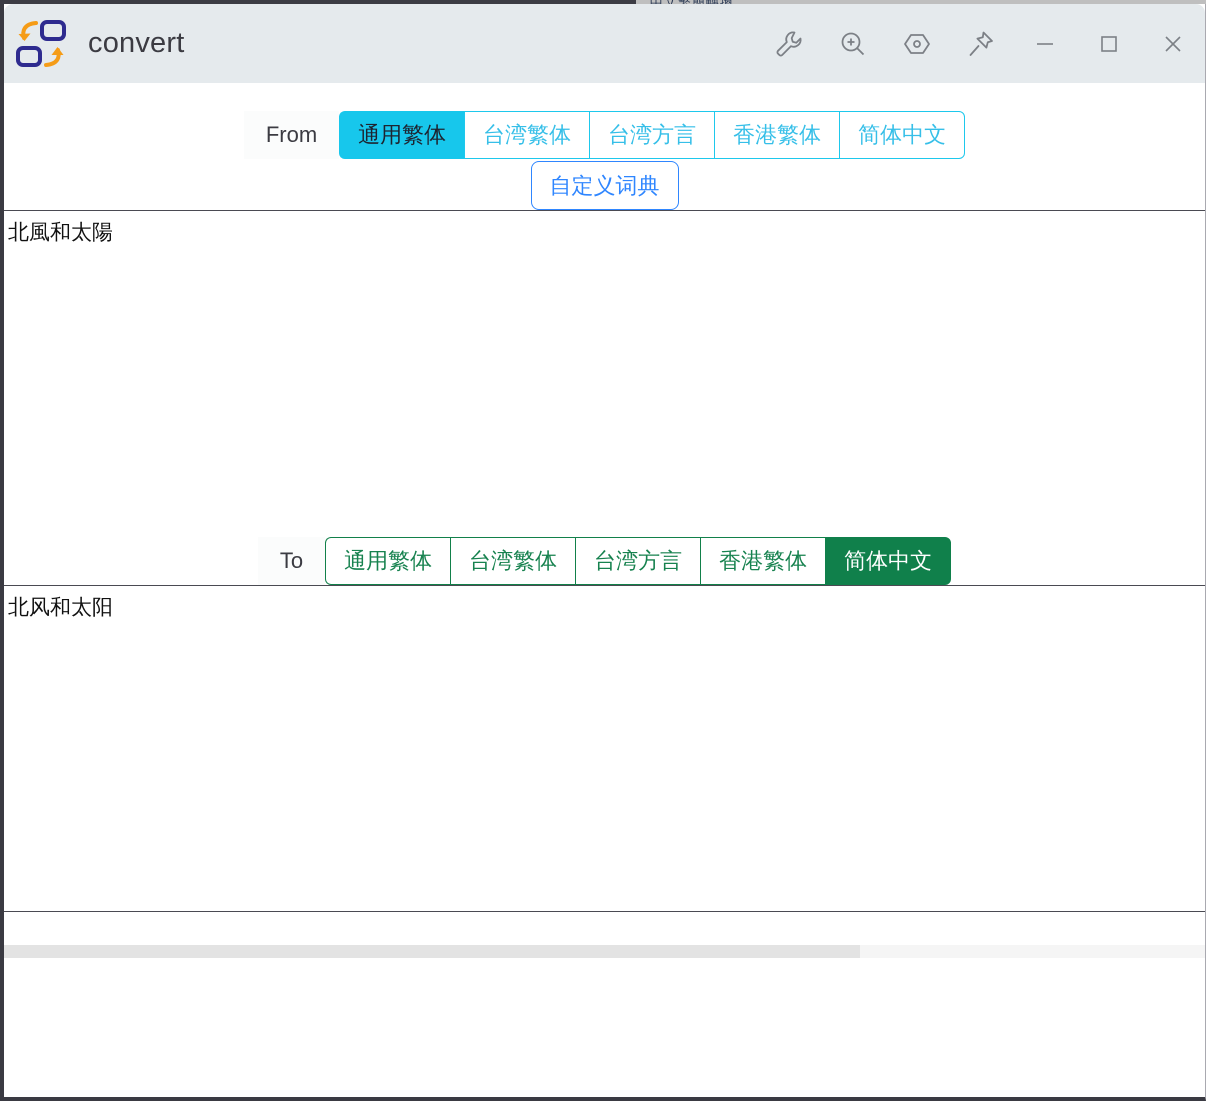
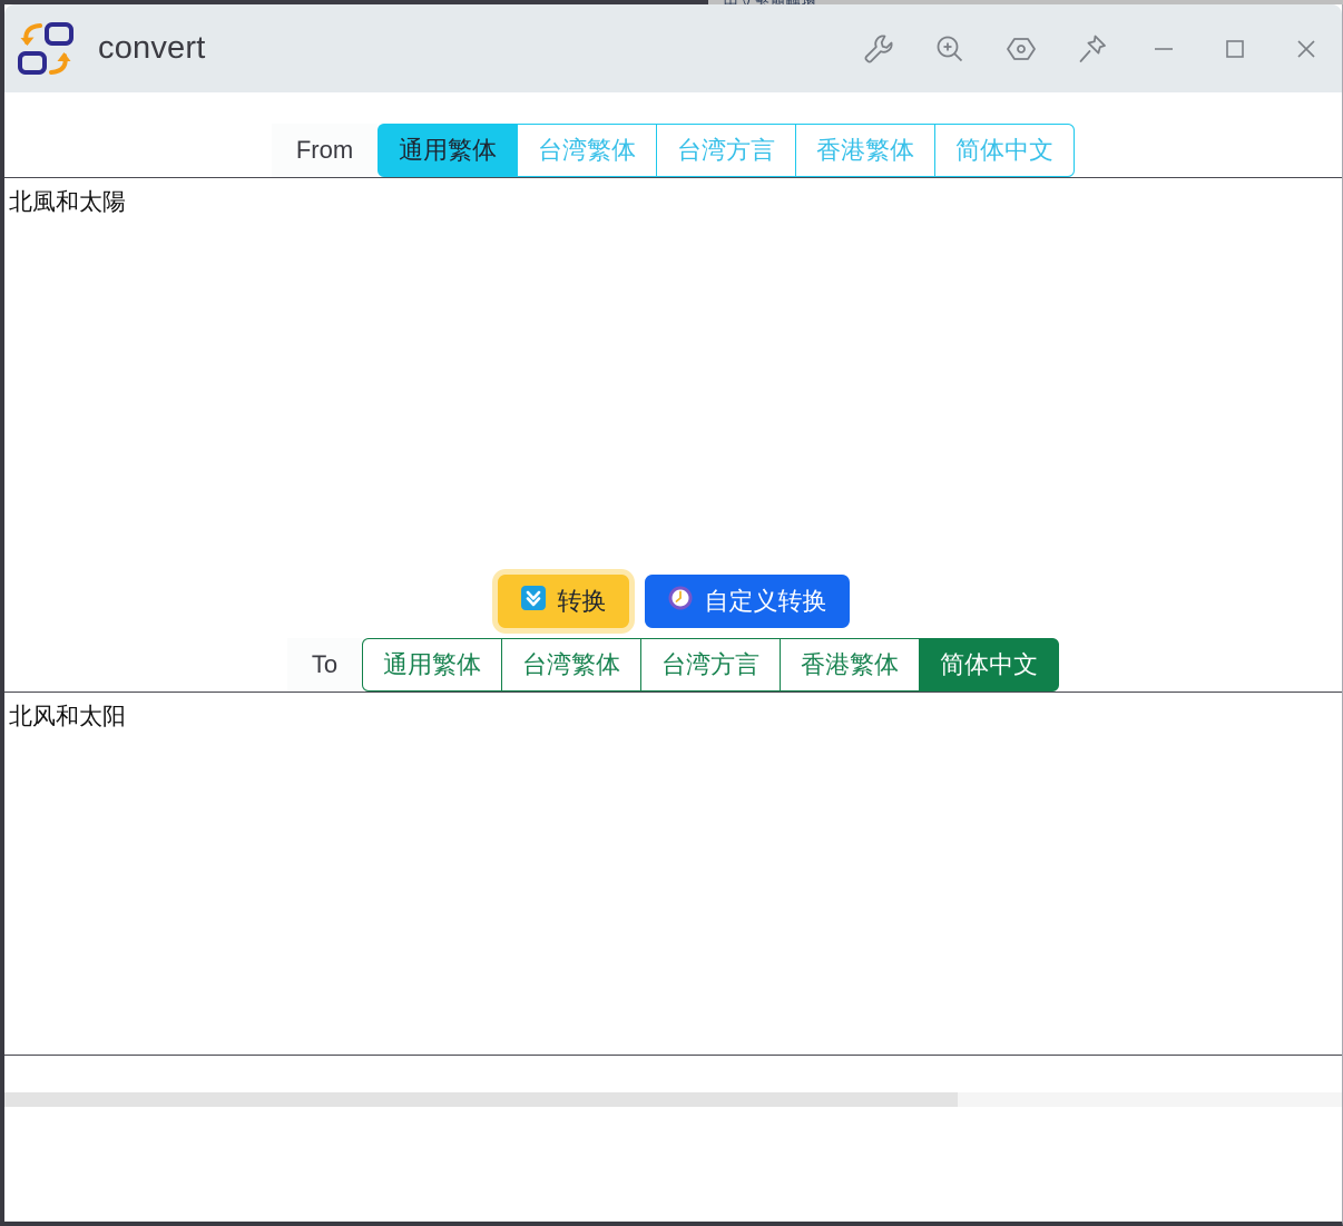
  中文繁簡轉換
  convert
  From
  通用繁体
  台湾繁体
  台湾方言
  香港繁体
  简体中文
- 自定义词典
  北風和太陽
+ 转换
+ 自定义转换
  To
  通用繁体
  台湾繁体
  台湾方言
  香港繁体
  简体中文
  北风和太阳
